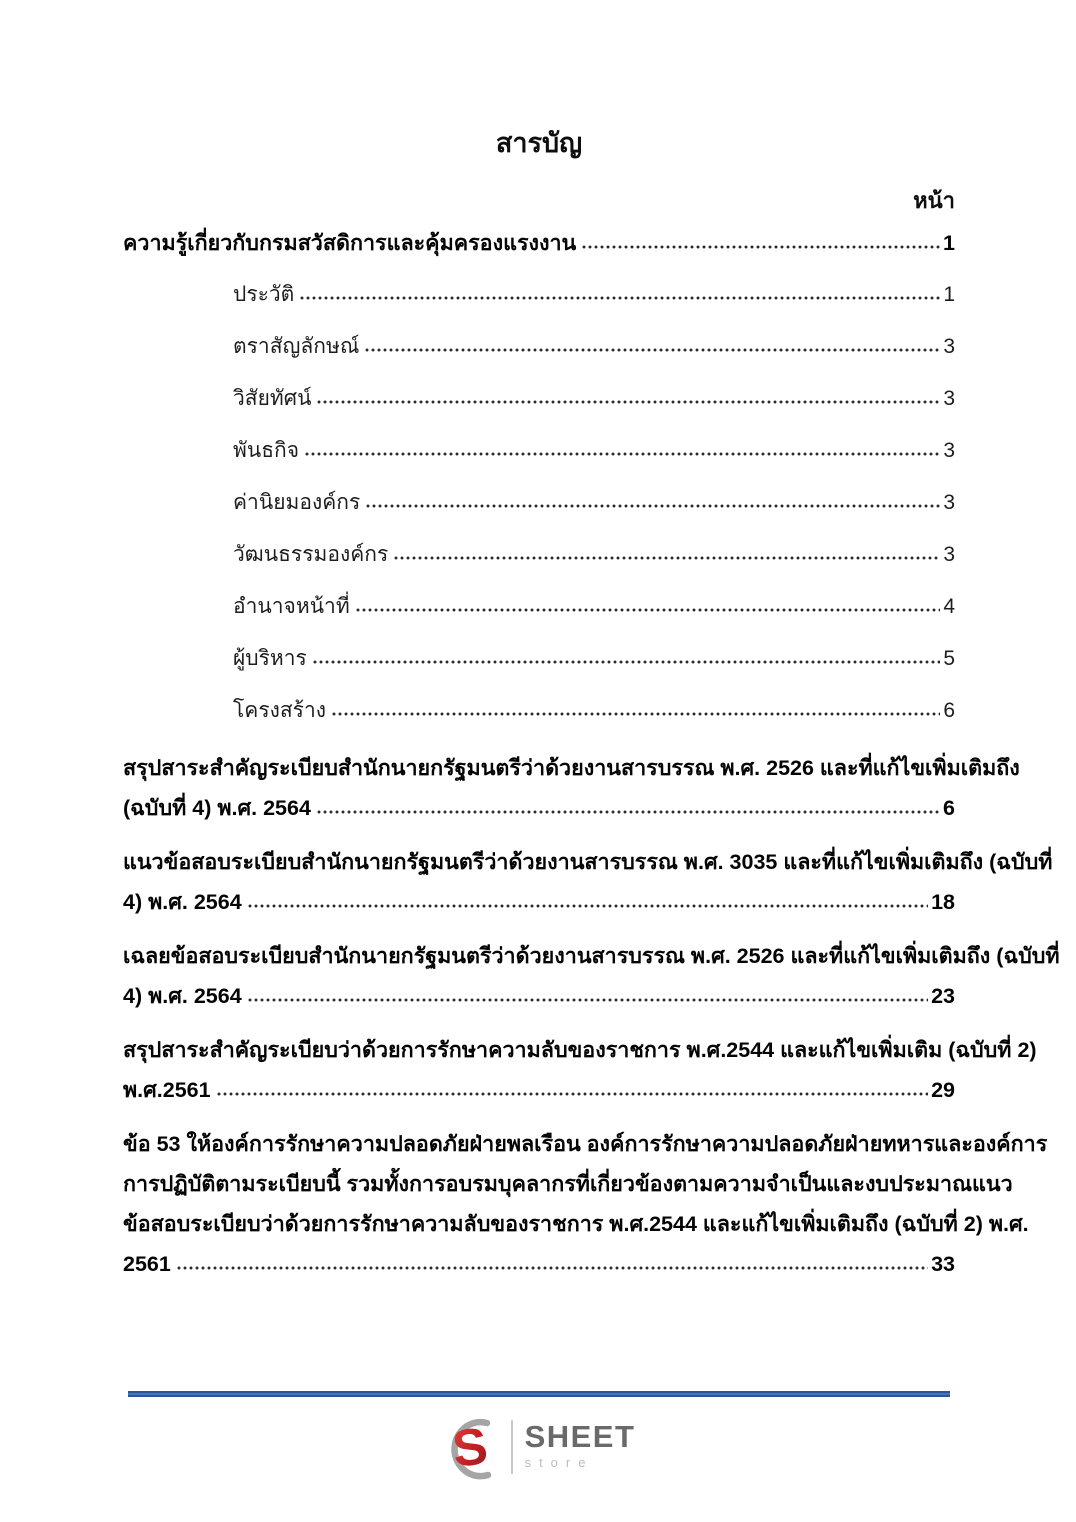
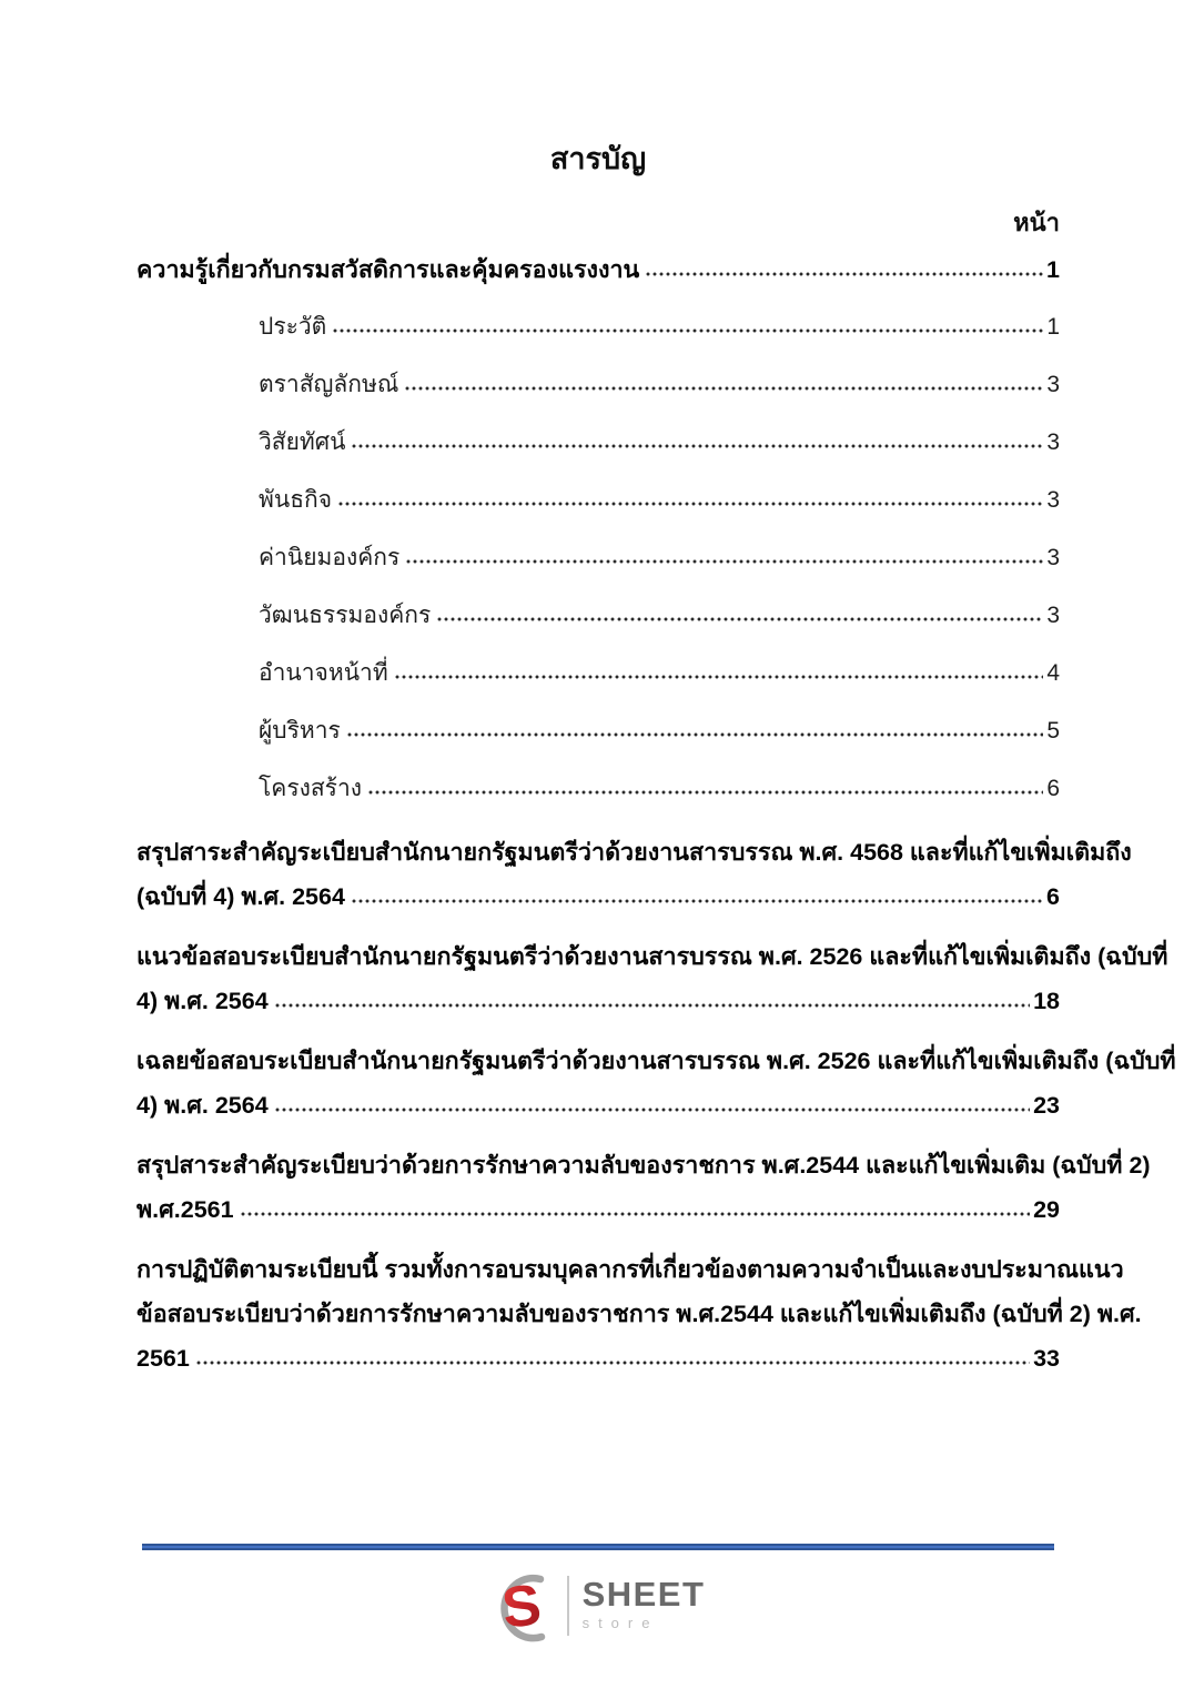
  สารบัญ
  หน้า
  ความรู้เกี่ยวกับกรมสวัสดิการและคุ้มครองแรงงาน
  1
  ประวัติ
  1
  ตราสัญลักษณ์
  3
  วิสัยทัศน์
  3
  พันธกิจ
  3
  ค่านิยมองค์กร
  3
  วัฒนธรรมองค์กร
  3
  อำนาจหน้าที่
  4
  ผู้บริหาร
  5
  โครงสร้าง
  6
- สรุปสาระสำคัญระเบียบสำนักนายกรัฐมนตรีว่าด้วยงานสารบรรณ พ.ศ. 2526 และที่แก้ไขเพิ่มเติมถึง
+ สรุปสาระสำคัญระเบียบสำนักนายกรัฐมนตรีว่าด้วยงานสารบรรณ พ.ศ. 4568 และที่แก้ไขเพิ่มเติมถึง
  (ฉบับที่ 4) พ.ศ. 2564
  6
- แนวข้อสอบระเบียบสำนักนายกรัฐมนตรีว่าด้วยงานสารบรรณ พ.ศ. 3035 และที่แก้ไขเพิ่มเติมถึง (ฉบับที่
+ แนวข้อสอบระเบียบสำนักนายกรัฐมนตรีว่าด้วยงานสารบรรณ พ.ศ. 2526 และที่แก้ไขเพิ่มเติมถึง (ฉบับที่
  4) พ.ศ. 2564
  18
  เฉลยข้อสอบระเบียบสำนักนายกรัฐมนตรีว่าด้วยงานสารบรรณ พ.ศ. 2526 และที่แก้ไขเพิ่มเติมถึง (ฉบับที่
  4) พ.ศ. 2564
  23
  สรุปสาระสำคัญระเบียบว่าด้วยการรักษาความลับของราชการ พ.ศ.2544 และแก้ไขเพิ่มเติม (ฉบับที่ 2)
  พ.ศ.2561
  29
- ข้อ 53 ให้องค์การรักษาความปลอดภัยฝ่ายพลเรือน องค์การรักษาความปลอดภัยฝ่ายทหารและองค์การ
  การปฏิบัติตามระเบียบนี้ รวมทั้งการอบรมบุคลากรที่เกี่ยวข้องตามความจำเป็นและงบประมาณแนว
  ข้อสอบระเบียบว่าด้วยการรักษาความลับของราชการ พ.ศ.2544 และแก้ไขเพิ่มเติมถึง (ฉบับที่ 2) พ.ศ.
  2561
  33
  SHEET
  store
